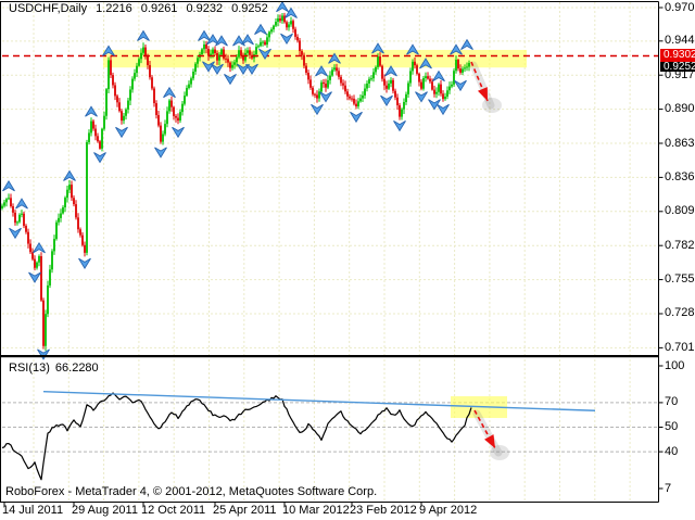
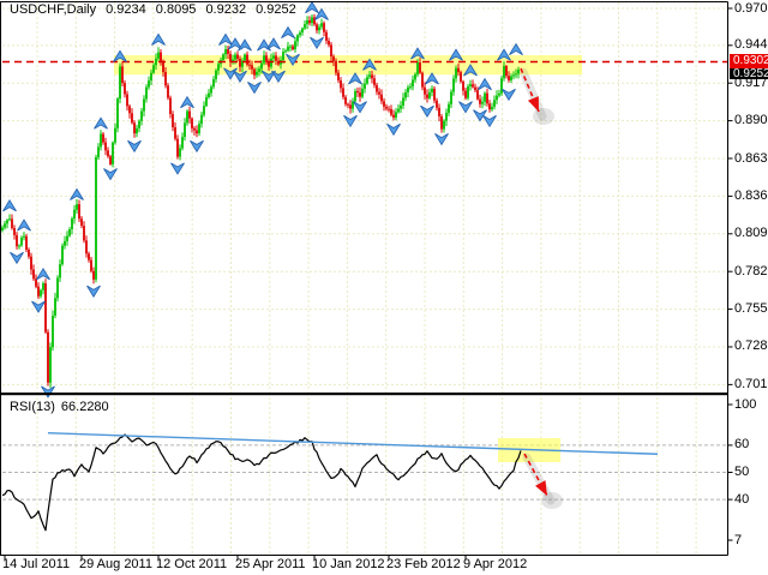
  USDCHF,Daily
- 1.2216
+ 0.9234
- 0.9261
+ 0.8095
  0.9232
  0.9252
  RSI(13)
  66.2280
- RoboForex - MetaTrader 4, © 2001-2012, MetaQuotes Software Corp.
  0.970
  0.944
  0.917
  0.890
  0.863
  0.836
  0.809
  0.782
  0.755
  0.728
  0.701
  100
- 70
+ 60
  50
  40
  7
  14 Jul 2011
  29 Aug 2011
  12 Oct 2011
  25 Apr 2011
- 10 Mar 2012
+ 10 Jan 2012
  23 Feb 2012
  9 Apr 2012
  0.9302
  0.9252
